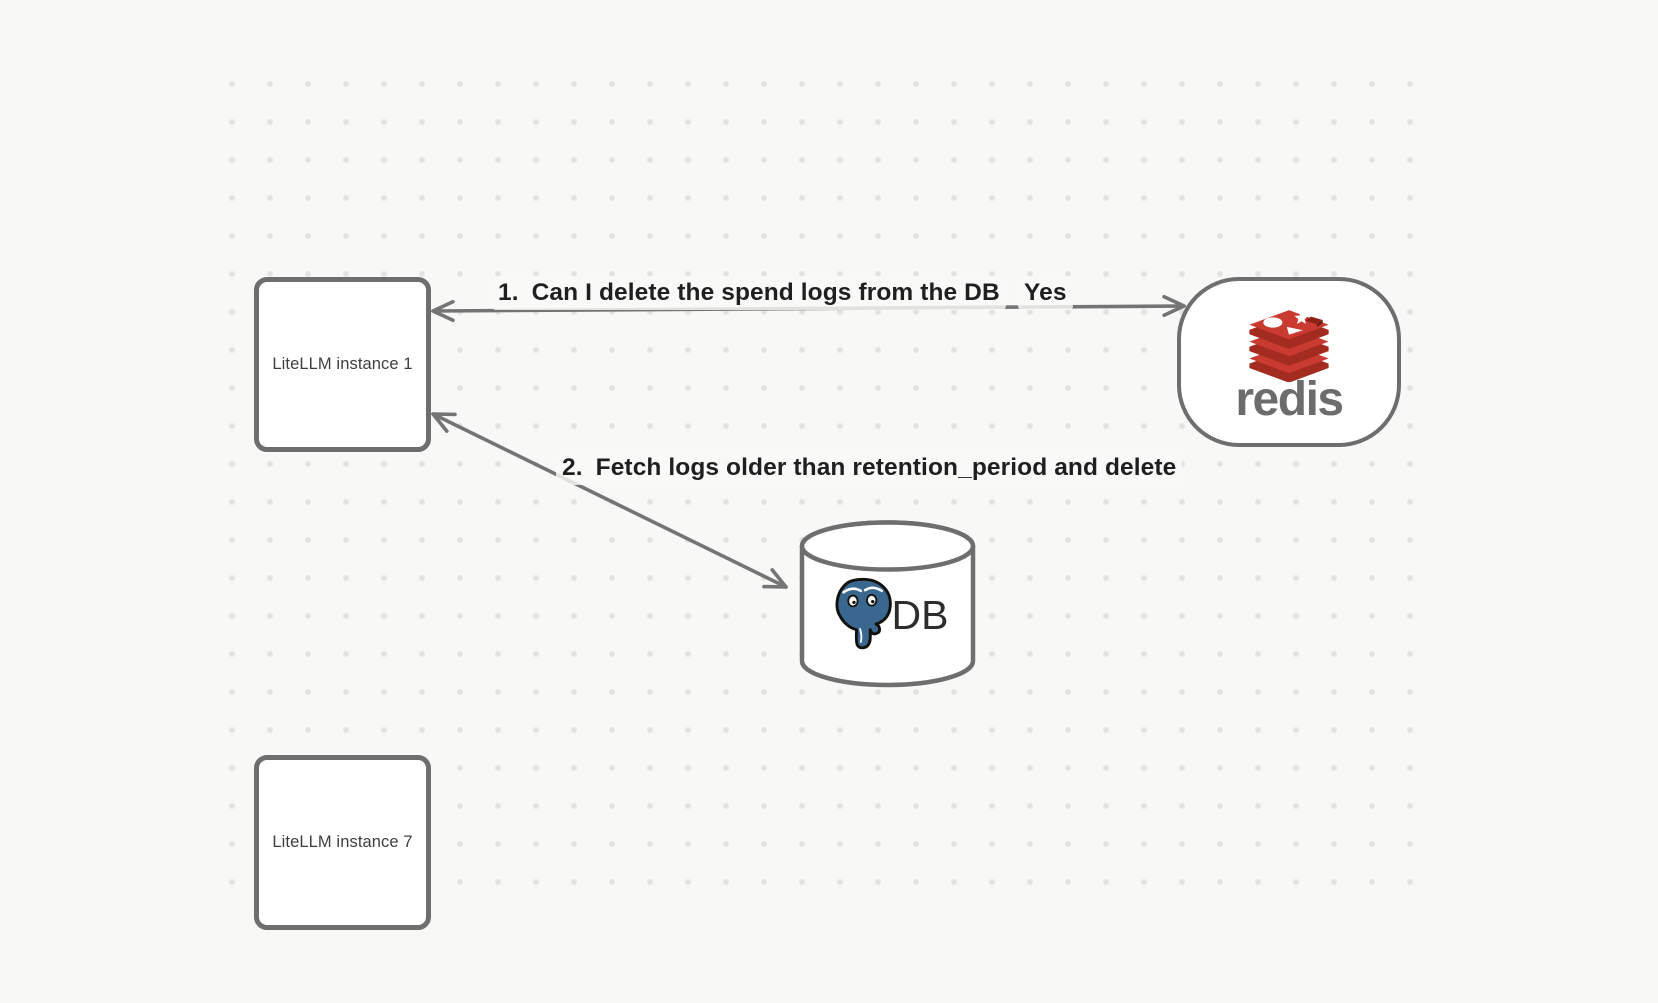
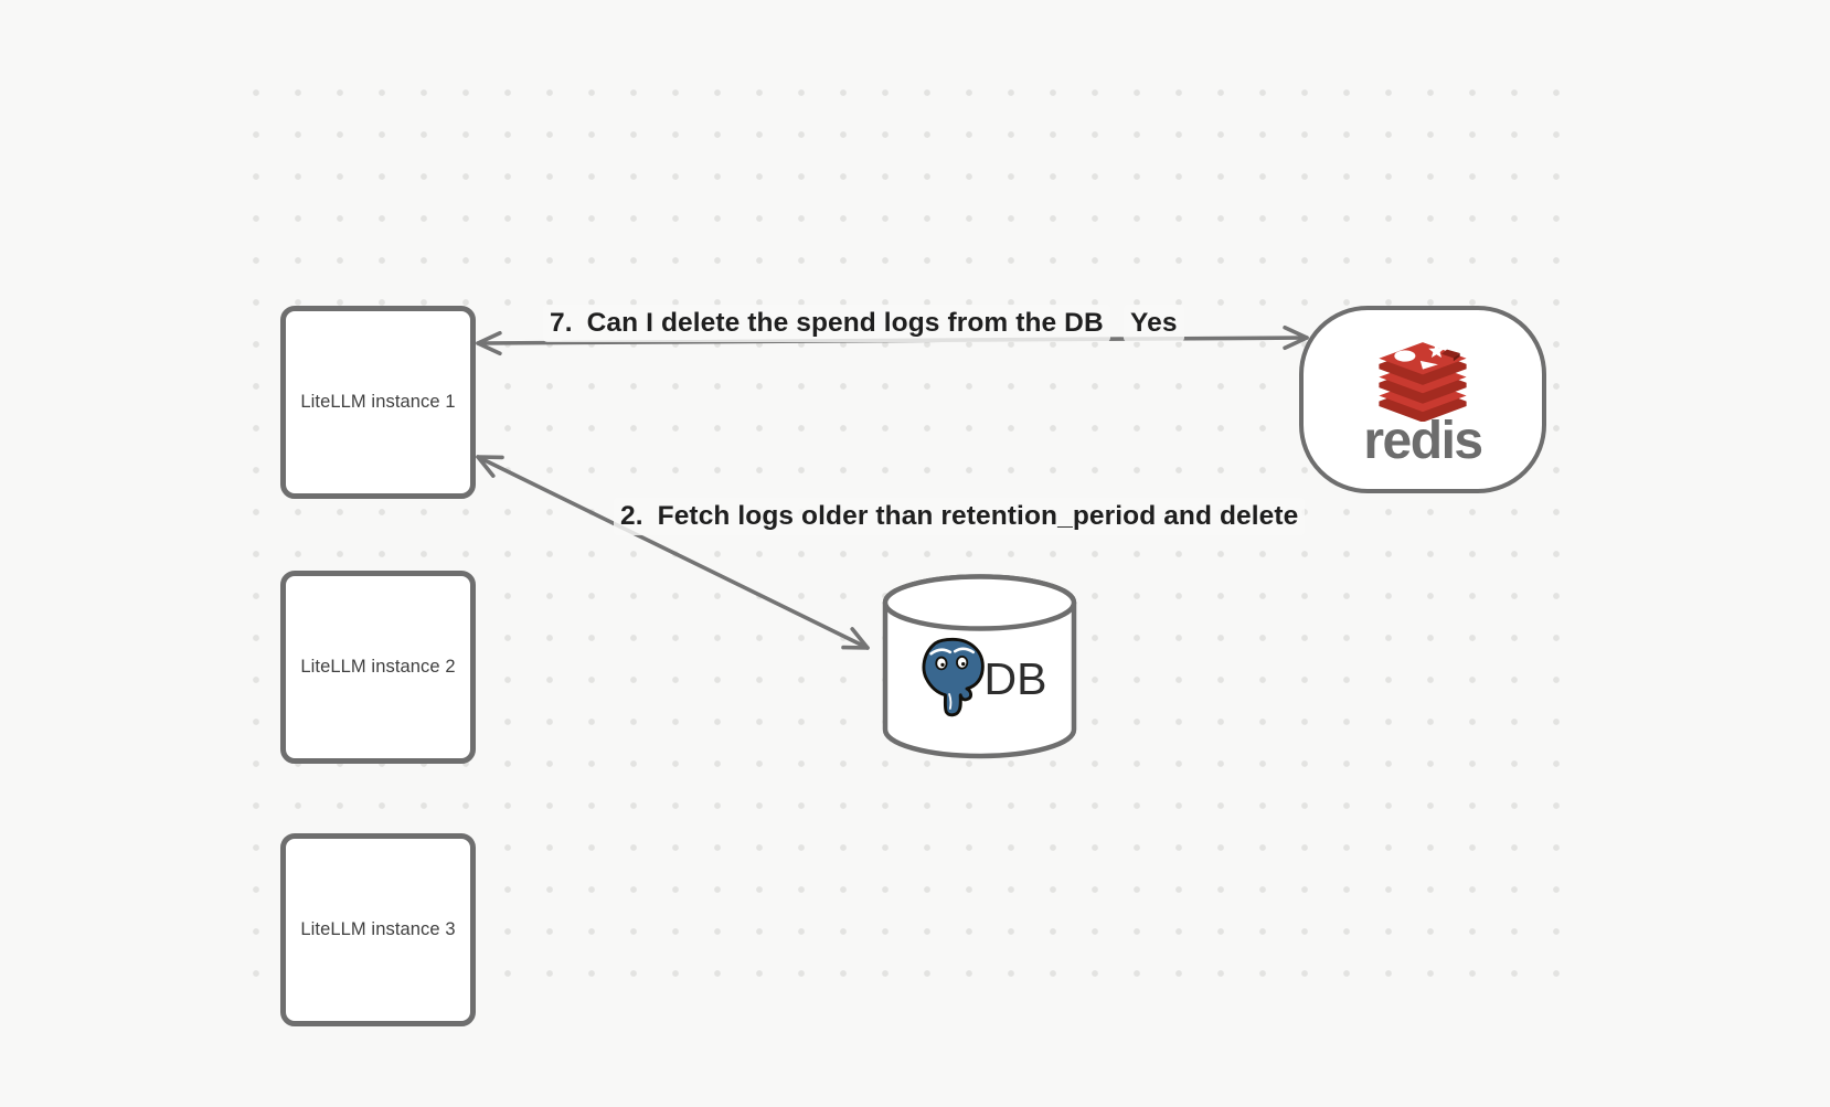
  LiteLLM instance 1
+ LiteLLM instance 2
- LiteLLM instance 7
+ LiteLLM instance 3
  redis
  DB
- 1.
+ 7.
  Can I delete the spend logs from the DB
  Yes
  2.
  Fetch logs older than retention_period and delete
